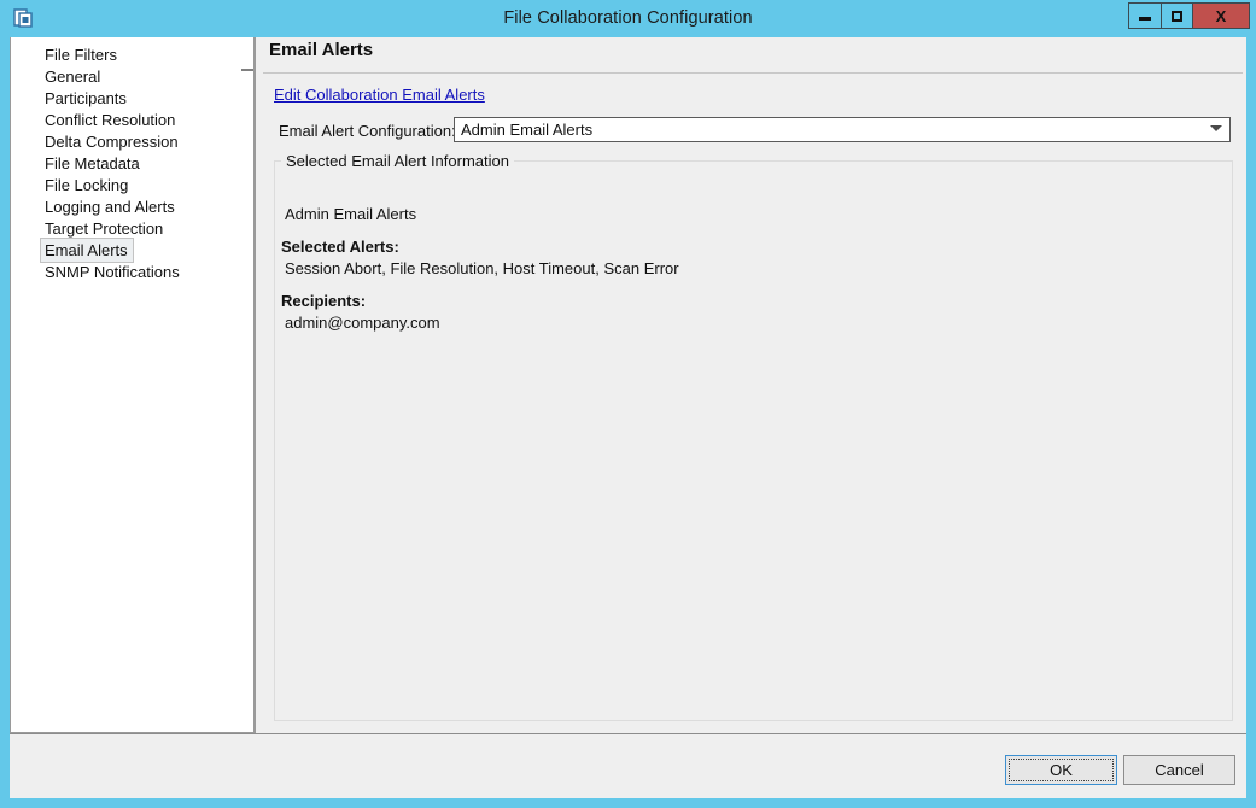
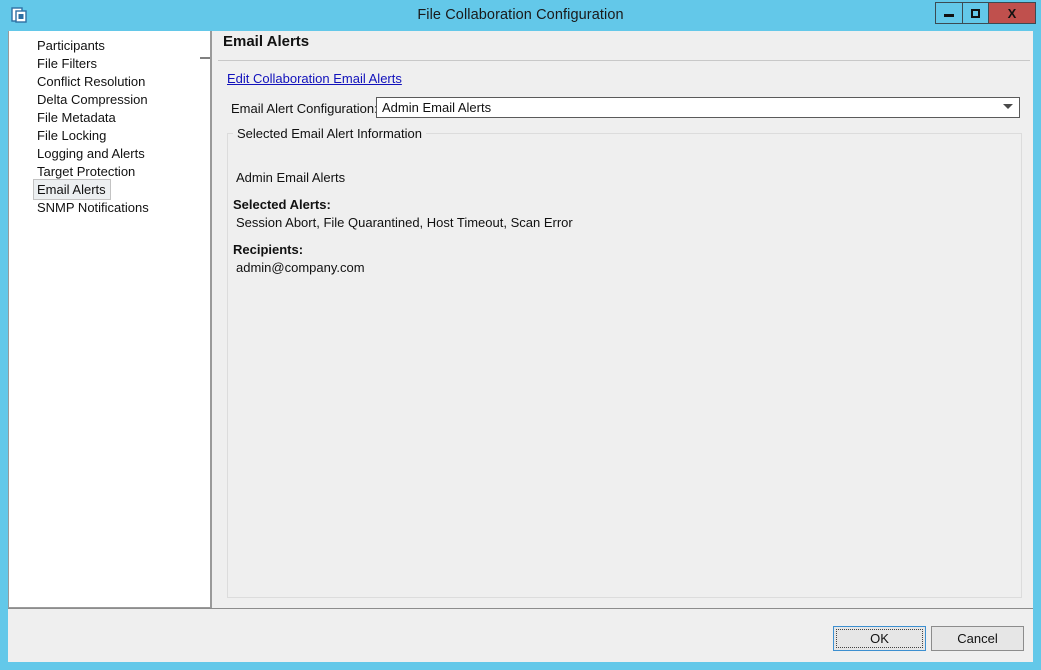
  File Collaboration Configuration
  X
- File Filters
+ Participants
- General
- Participants
+ File Filters
  Conflict Resolution
  Delta Compression
  File Metadata
  File Locking
  Logging and Alerts
  Target Protection
  Email Alerts
  SNMP Notifications
  Email Alerts
  Edit Collaboration Email Alerts
  Email Alert Configuration
  Admin Email Alerts
  Selected Email Alert Information
  Admin Email Alerts
  Selected Alerts:
- Session Abort, File Resolution, Host Timeout, Scan Error
+ Session Abort, File Quarantined, Host Timeout, Scan Error
  Recipients:
  admin@company.com
  OK
  Cancel
